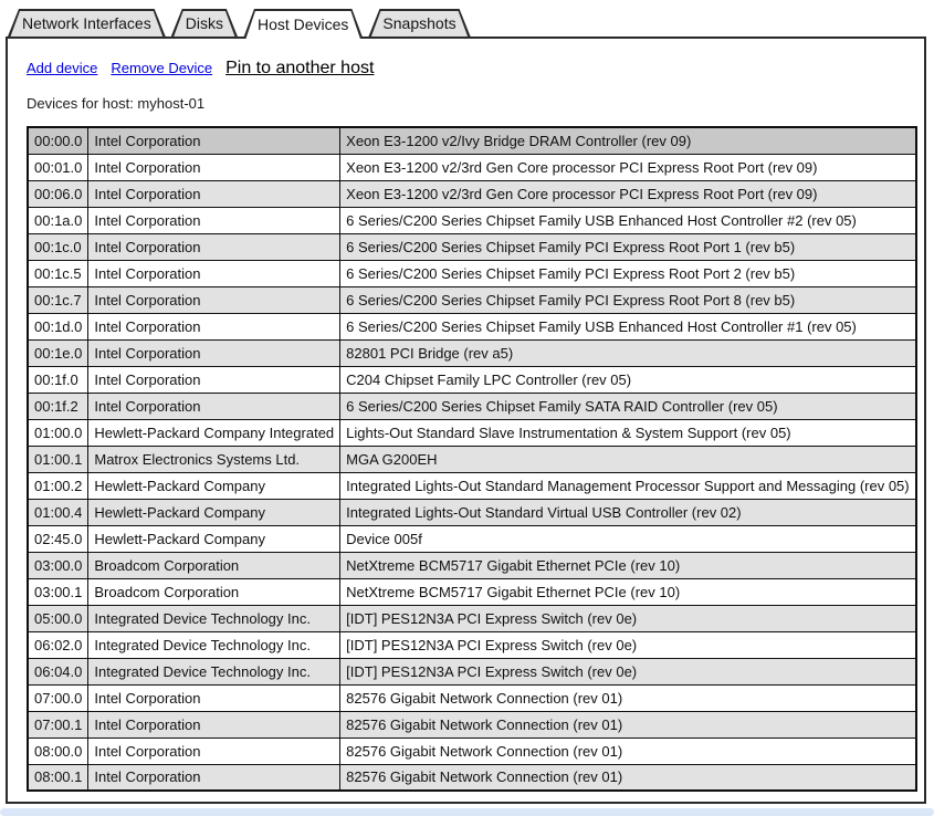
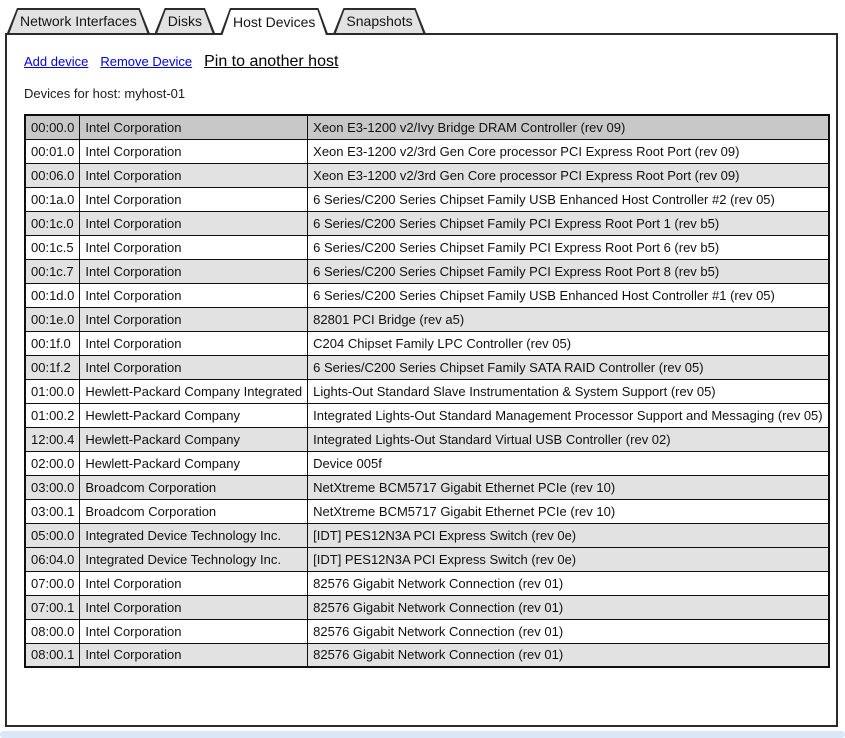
  Network Interfaces
  Disks
  Host Devices
  Snapshots
  Add device
  Remove Device
  Pin to another host
  Devices for host: myhost-01
  00:00.0	Intel Corporation	Xeon E3-1200 v2/Ivy Bridge DRAM Controller (rev 09)
  00:01.0	Intel Corporation	Xeon E3-1200 v2/3rd Gen Core processor PCI Express Root Port (rev 09)
  00:06.0	Intel Corporation	Xeon E3-1200 v2/3rd Gen Core processor PCI Express Root Port (rev 09)
  00:1a.0	Intel Corporation	6 Series/C200 Series Chipset Family USB Enhanced Host Controller #2 (rev 05)
  00:1c.0	Intel Corporation	6 Series/C200 Series Chipset Family PCI Express Root Port 1 (rev b5)
- 00:1c.5	Intel Corporation	6 Series/C200 Series Chipset Family PCI Express Root Port 2 (rev b5)
+ 00:1c.5	Intel Corporation	6 Series/C200 Series Chipset Family PCI Express Root Port 6 (rev b5)
  00:1c.7	Intel Corporation	6 Series/C200 Series Chipset Family PCI Express Root Port 8 (rev b5)
  00:1d.0	Intel Corporation	6 Series/C200 Series Chipset Family USB Enhanced Host Controller #1 (rev 05)
  00:1e.0	Intel Corporation	82801 PCI Bridge (rev a5)
  00:1f.0	Intel Corporation	C204 Chipset Family LPC Controller (rev 05)
  00:1f.2	Intel Corporation	6 Series/C200 Series Chipset Family SATA RAID Controller (rev 05)
  01:00.0	Hewlett-Packard Company Integrated	Lights-Out Standard Slave Instrumentation & System Support (rev 05)
- 01:00.1	Matrox Electronics Systems Ltd.	MGA G200EH
  01:00.2	Hewlett-Packard Company	Integrated Lights-Out Standard Management Processor Support and Messaging (rev 05)
- 01:00.4	Hewlett-Packard Company	Integrated Lights-Out Standard Virtual USB Controller (rev 02)
+ 12:00.4	Hewlett-Packard Company	Integrated Lights-Out Standard Virtual USB Controller (rev 02)
- 02:45.0	Hewlett-Packard Company	Device 005f
+ 02:00.0	Hewlett-Packard Company	Device 005f
  03:00.0	Broadcom Corporation	NetXtreme BCM5717 Gigabit Ethernet PCIe (rev 10)
  03:00.1	Broadcom Corporation	NetXtreme BCM5717 Gigabit Ethernet PCIe (rev 10)
  05:00.0	Integrated Device Technology Inc.	[IDT] PES12N3A PCI Express Switch (rev 0e)
- 06:02.0	Integrated Device Technology Inc.	[IDT] PES12N3A PCI Express Switch (rev 0e)
  06:04.0	Integrated Device Technology Inc.	[IDT] PES12N3A PCI Express Switch (rev 0e)
  07:00.0	Intel Corporation	82576 Gigabit Network Connection (rev 01)
  07:00.1	Intel Corporation	82576 Gigabit Network Connection (rev 01)
  08:00.0	Intel Corporation	82576 Gigabit Network Connection (rev 01)
  08:00.1	Intel Corporation	82576 Gigabit Network Connection (rev 01)
